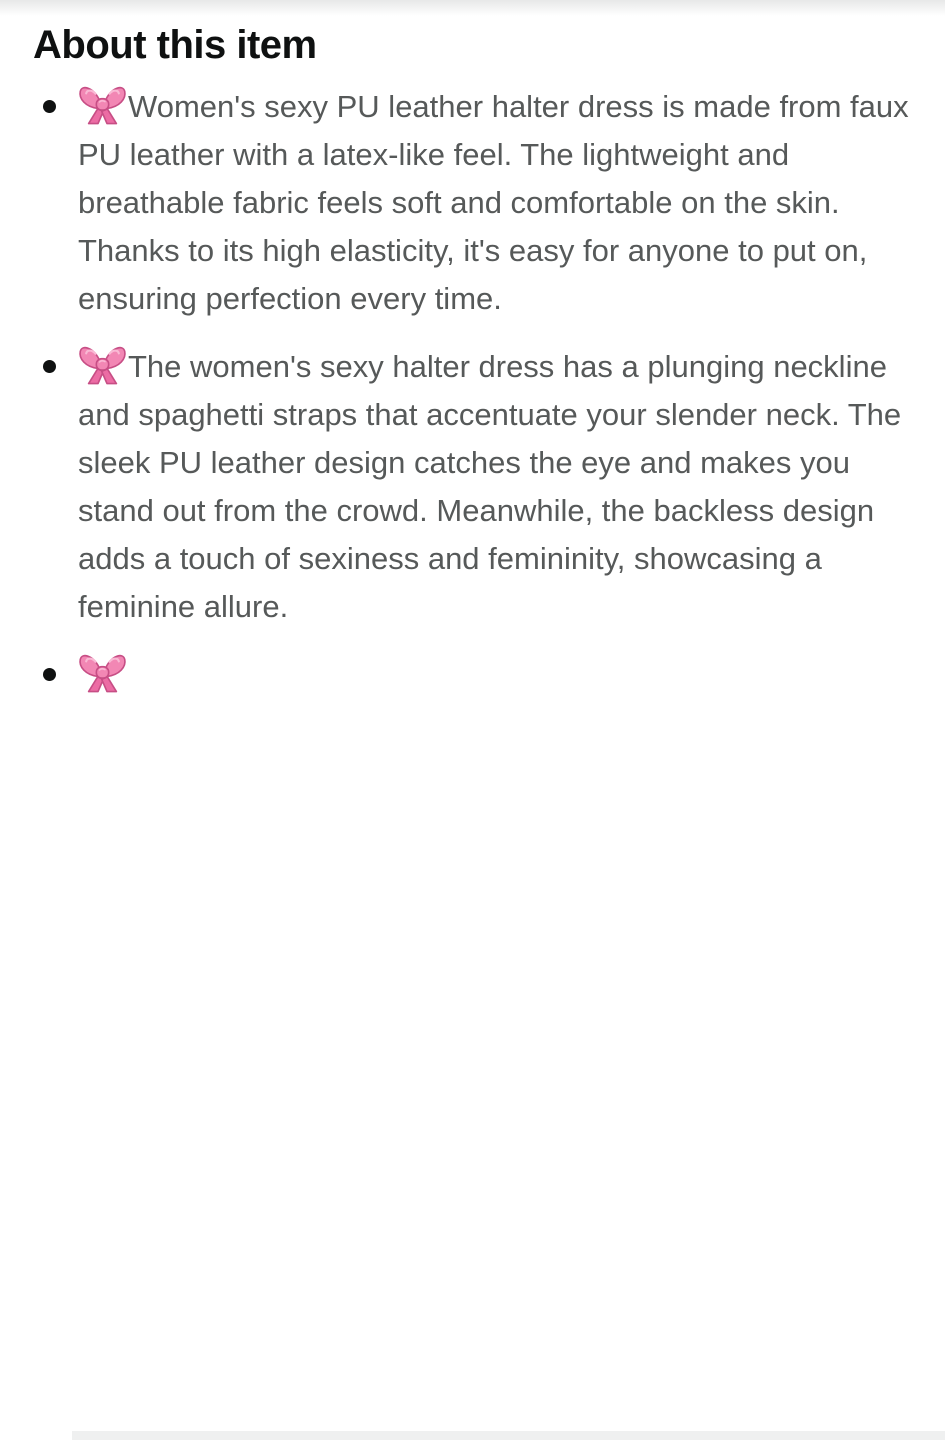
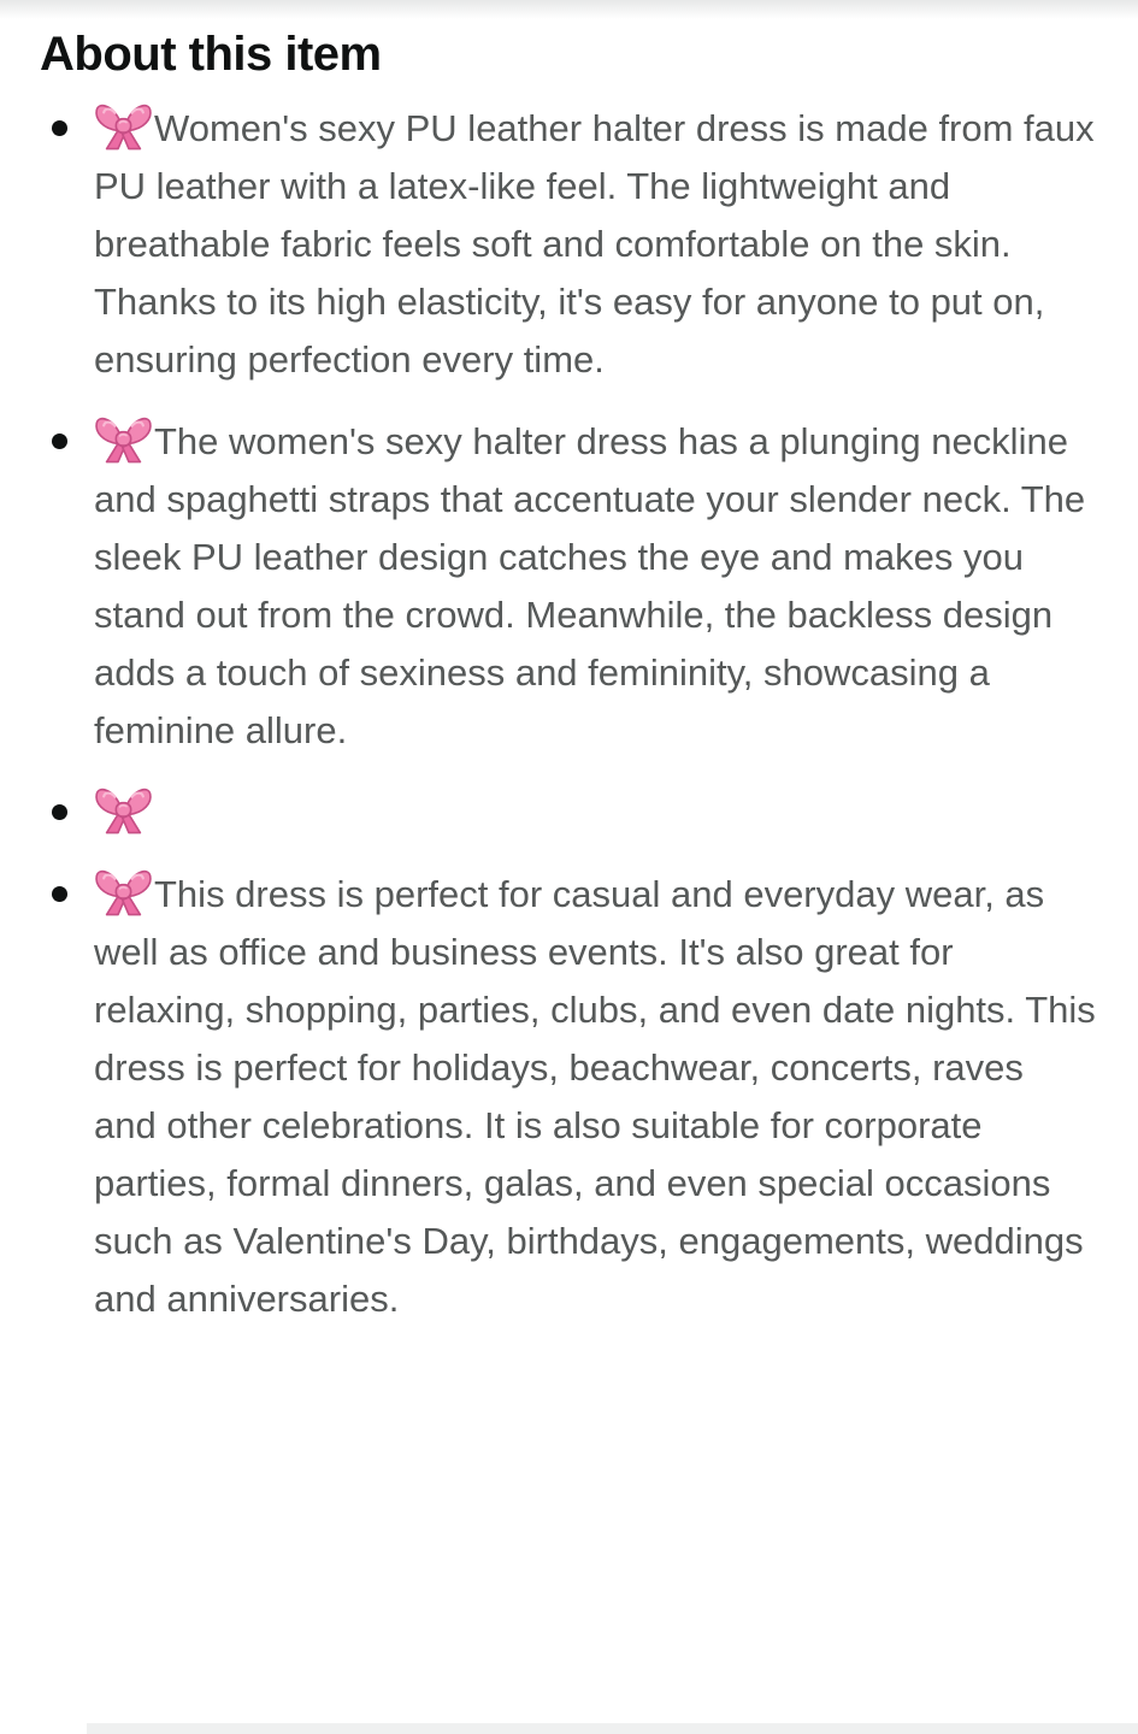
  About this item
  Women's sexy PU leather halter dress is made from faux PU leather with a latex-like feel. The lightweight and breathable fabric feels soft and comfortable on the skin. Thanks to its high elasticity, it's easy for anyone to put on, ensuring perfection every time.
  The women's sexy halter dress has a plunging neckline and spaghetti straps that accentuate your slender neck. The sleek PU leather design catches the eye and makes you stand out from the crowd. Meanwhile, the backless design adds a touch of sexiness and femininity, showcasing a feminine allure.
+ This dress is perfect for casual and everyday wear, as well as office and business events. It's also great for relaxing, shopping, parties, clubs, and even date nights. This dress is perfect for holidays, beachwear, concerts, raves and other celebrations. It is also suitable for corporate parties, formal dinners, galas, and even special occasions such as Valentine's Day, birthdays, engagements, weddings and anniversaries.
